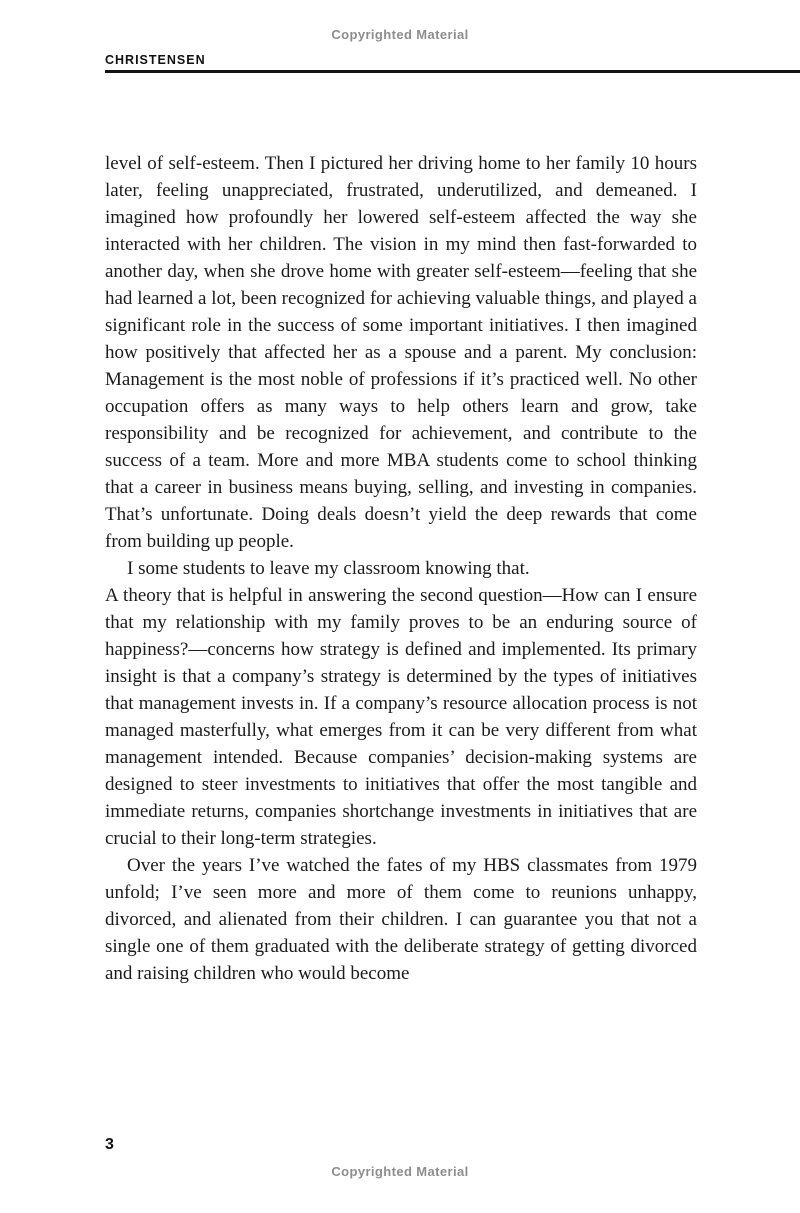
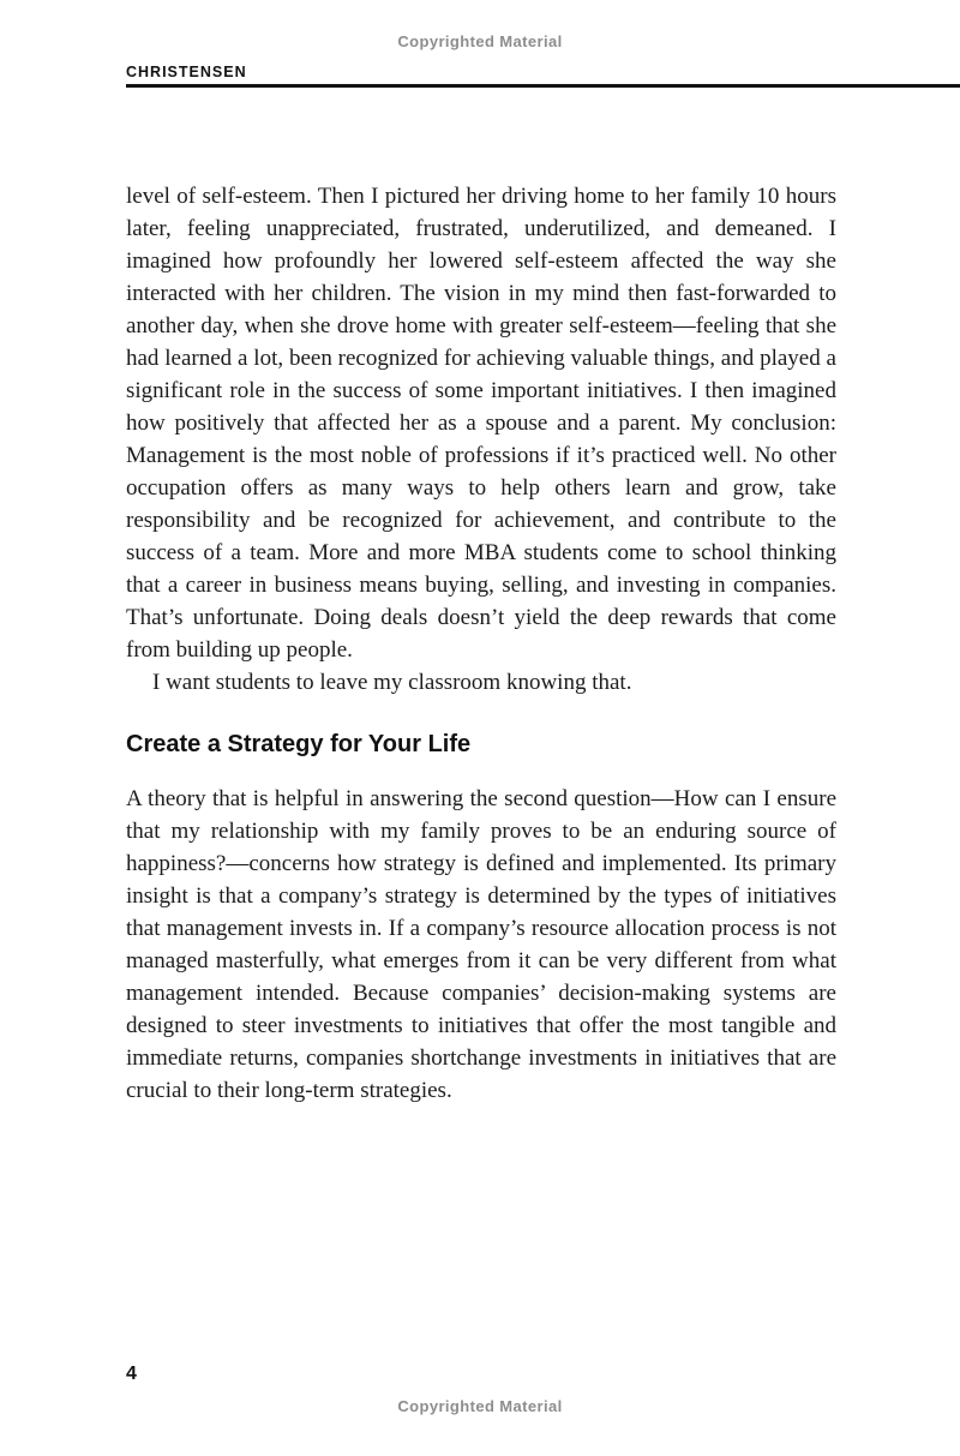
  Copyrighted Material
  CHRISTENSEN
  level of self-esteem. Then I pictured her driving home to her family 10 hours later, feeling unappreciated, frustrated, underutilized, and demeaned. I imagined how profoundly her lowered self-esteem affected the way she interacted with her children. The vision in my mind then fast-forwarded to another day, when she drove home with greater self-esteem—feeling that she had learned a lot, been recognized for achieving valuable things, and played a significant role in the success of some important initiatives. I then imagined how positively that affected her as a spouse and a parent. My conclusion: Management is the most noble of professions if it’s practiced well. No other occupation offers as many ways to help others learn and grow, take responsibility and be recognized for achievement, and contribute to the success of a team. More and more MBA students come to school thinking that a career in business means buying, selling, and investing in companies. That’s unfortunate. Doing deals doesn’t yield the deep rewards that come from building up people.
- I some students to leave my classroom knowing that.
+ I want students to leave my classroom knowing that.
+ Create a Strategy for Your Life
  A theory that is helpful in answering the second question—How can I ensure that my relationship with my family proves to be an enduring source of happiness?—concerns how strategy is defined and implemented. Its primary insight is that a company’s strategy is determined by the types of initiatives that management invests in. If a company’s resource allocation process is not managed masterfully, what emerges from it can be very different from what management intended. Because companies’ decision-making systems are designed to steer investments to initiatives that offer the most tangible and immediate returns, companies shortchange investments in initiatives that are crucial to their long-term strategies.
- Over the years I’ve watched the fates of my HBS classmates from 1979 unfold; I’ve seen more and more of them come to reunions unhappy, divorced, and alienated from their children. I can guarantee you that not a single one of them graduated with the deliberate strategy of getting divorced and raising children who would become
- 3
+ 4
  Copyrighted Material
